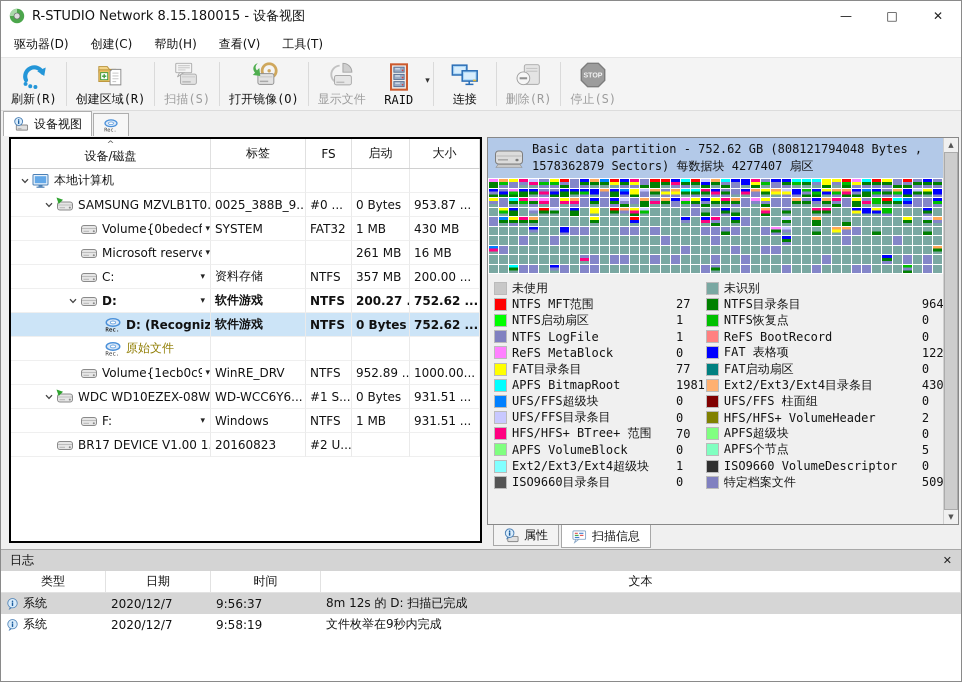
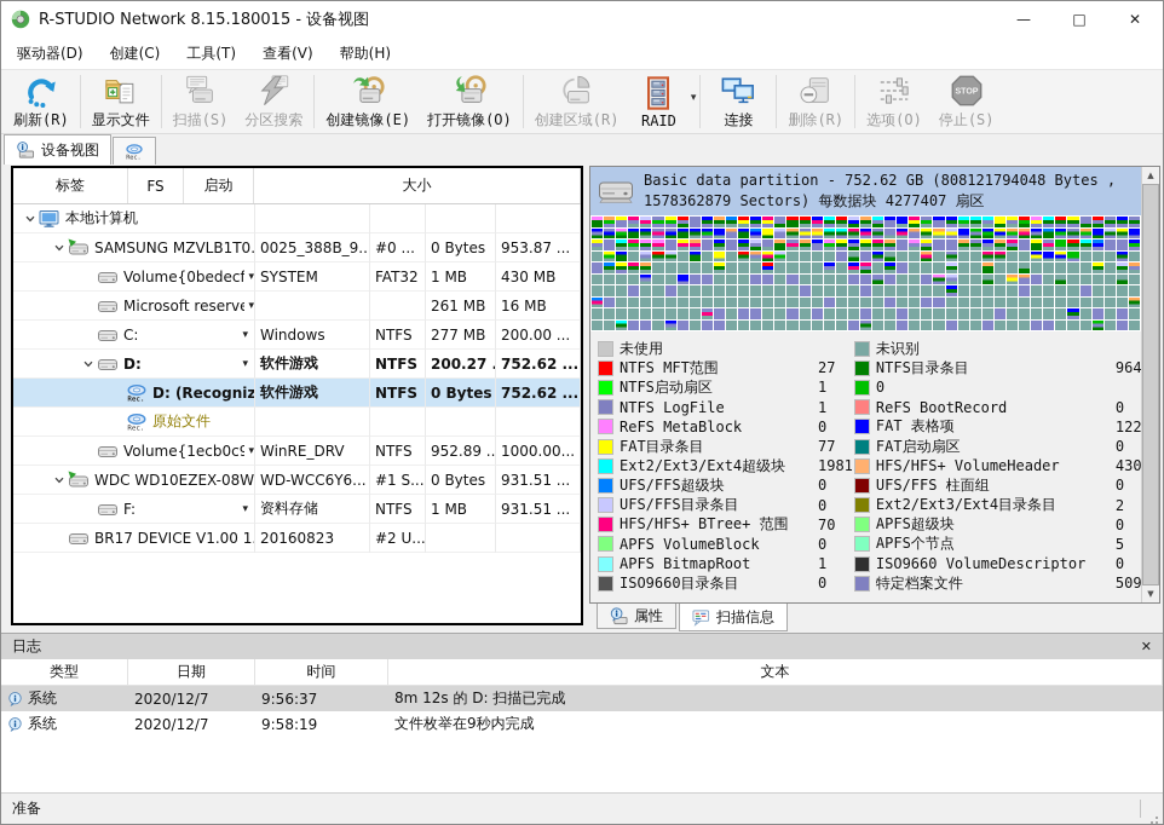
  R-STUDIO Network 8.15.180015 - 设备视图
  —
  □
  ✕
  驱动器(D)
  创建(C)
- 帮助(H)
+ 工具(T)
  查看(V)
- 工具(T)
+ 帮助(H)
  刷新(R)
- 创建区域(R)
+ 显示文件
  扫描(S)
+ 分区搜索
+ 创建镜像(E)
  打开镜像(O)
- 显示文件
+ 创建区域(R)
  ▾
  RAID
  连接
  删除(R)
+ 选项(O)
  停止(S)
  设备视图
- ^
- 设备/磁盘
  标签
  FS
  启动
  大小
  本地计算机
  SAMSUNG MZVLB1T0.
  0025_388B_9...
  #0 ...
  0 Bytes
  953.87 ...
  Volume{0bedecf
  ▾
  SYSTEM
  FAT32
  1 MB
  430 MB
  Microsoft reserve
  ▾
  261 MB
  16 MB
  C:
  ▾
- 资料存储
+ Windows
  NTFS
- 357 MB
+ 277 MB
  200.00 ...
  D:
  ▾
  软件游戏
  NTFS
  200.27 .
  752.62 ...
  D: (Recogniz
  软件游戏
  NTFS
  0 Bytes
  752.62 ...
  原始文件
  Volume{1ecb0c9
  ▾
  WinRE_DRV
  NTFS
  952.89 ..
  1000.00...
  WDC WD10EZEX-08W
  WD-WCC6Y6...
  #1 S...
  0 Bytes
  931.51 ...
  F:
  ▾
- Windows
+ 资料存储
  NTFS
  1 MB
  931.51 ...
  BR17 DEVICE V1.00 1
  20160823
  #2 U...
  Basic data partition - 752.62 GB (808121794048 Bytes , 1578362879 Sectors) 每数据块 4277407 扇区
  未使用
  NTFS MFT范围
  27
  NTFS启动扇区
  1
  NTFS LogFile
  1
  ReFS MetaBlock
  0
  FAT目录条目
  77
- APFS BitmapRoot
+ Ext2/Ext3/Ext4超级块
  1981
  UFS/FFS超级块
  0
  UFS/FFS目录条目
  0
  HFS/HFS+ BTree+ 范围
  70
  APFS VolumeBlock
  0
- Ext2/Ext3/Ext4超级块
+ APFS BitmapRoot
  1
  ISO9660目录条目
  0
  未识别
  NTFS目录条目
  964
- NTFS恢复点
  0
  ReFS BootRecord
  0
  FAT 表格项
  122
  FAT启动扇区
  0
- Ext2/Ext3/Ext4目录条目
+ HFS/HFS+ VolumeHeader
  430
  UFS/FFS 柱面组
  0
- HFS/HFS+ VolumeHeader
+ Ext2/Ext3/Ext4目录条目
  2
  APFS超级块
  0
  APFS个节点
  5
  ISO9660 VolumeDescriptor
  0
  特定档案文件
  ▲
  ▼
  属性
  扫描信息
  日志
  ✕
  类型
  日期
  时间
  文本
  系统
  2020/12/7
  9:56:37
  8m 12s 的 D: 扫描已完成
  系统
  2020/12/7
  9:58:19
  文件枚举在9秒内完成
+ 准备
